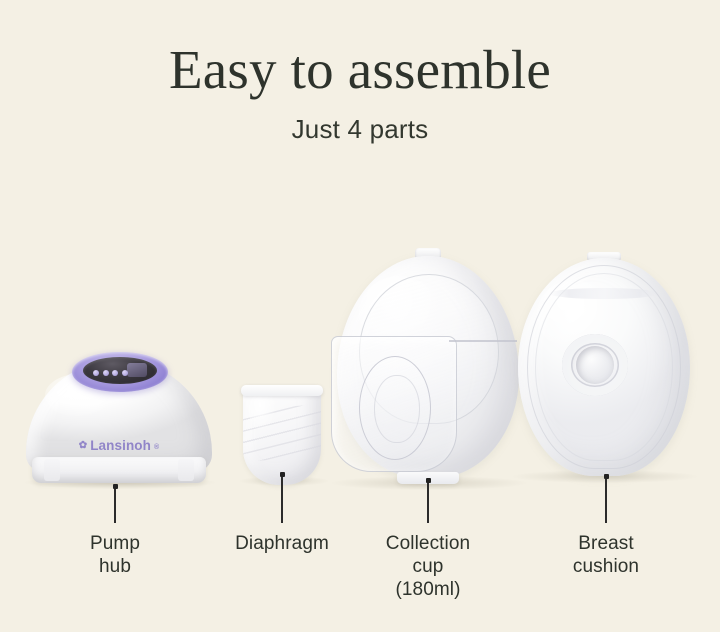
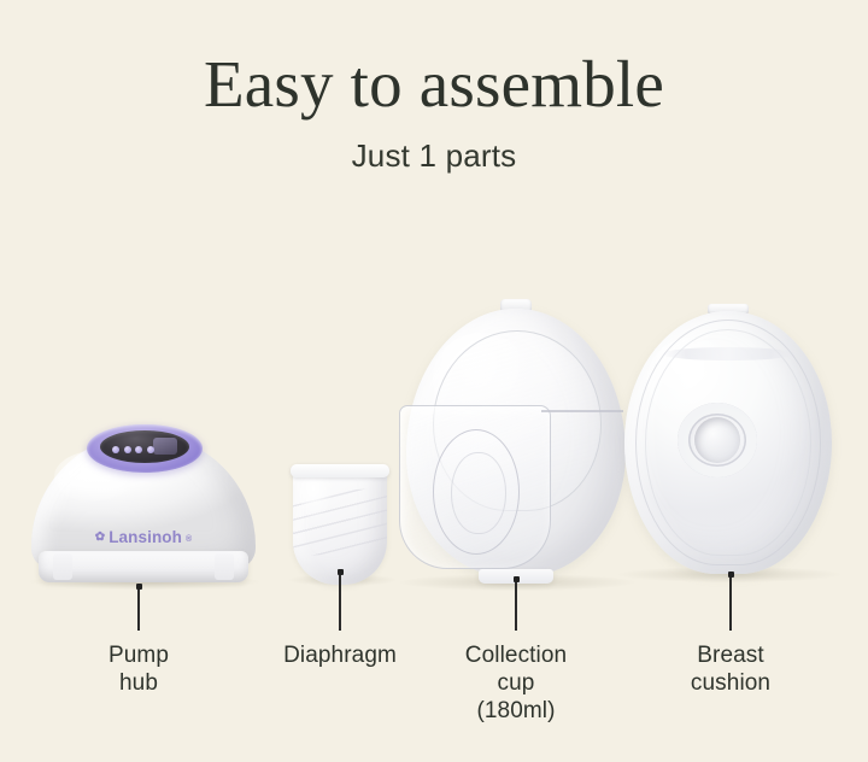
  Easy to assemble
- Just 4 parts
+ Just 1 parts
  ✿
  Lansinoh
  Pump
  hub
  Diaphragm
  Collection
  cup (180ml)
  Breast
  cushion
